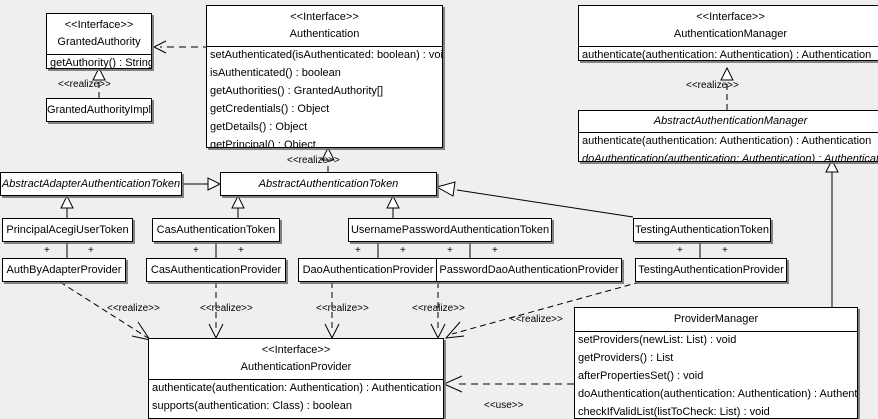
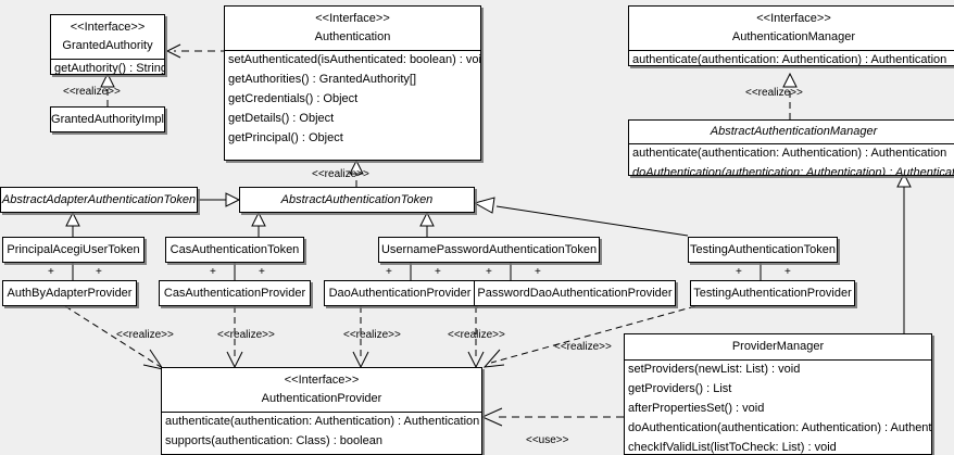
  <<realize>>
  <<realize>>
  <<realize>>
  <<realize>>
  <<realize>>
  <<realize>>
  <<realize>>
  <<realize>>
  <<use>>
  +
  +
  +
  +
  +
  +
  +
  +
  +
  +
  <<Interface>>
  GrantedAuthority
  getAuthority() : String
  GrantedAuthorityImpl
  <<Interface>>
  Authentication
  setAuthenticated(isAuthenticated: boolean) : voi
- isAuthenticated() : boolean
  getAuthorities() : GrantedAuthority[]
  getCredentials() : Object
  getDetails() : Object
  getPrincipal() : Object
  <<Interface>>
  AuthenticationManager
  authenticate(authentication: Authentication) : Authentication
  AbstractAuthenticationManager
  authenticate(authentication: Authentication) : Authentication
  doAuthentication(authentication: Authentication) : Authenticat
  AbstractAdapterAuthenticationToken
  AbstractAuthenticationToken
  PrincipalAcegiUserToken
  CasAuthenticationToken
  UsernamePasswordAuthenticationToken
  TestingAuthenticationToken
  AuthByAdapterProvider
  CasAuthenticationProvider
  DaoAuthenticationProvider
  PasswordDaoAuthenticationProvider
  TestingAuthenticationProvider
  <<Interface>>
  AuthenticationProvider
  authenticate(authentication: Authentication) : Authentication
  supports(authentication: Class) : boolean
  ProviderManager
  setProviders(newList: List) : void
  getProviders() : List
  afterPropertiesSet() : void
  doAuthentication(authentication: Authentication) : Authent
  checkIfValidList(listToCheck: List) : void
